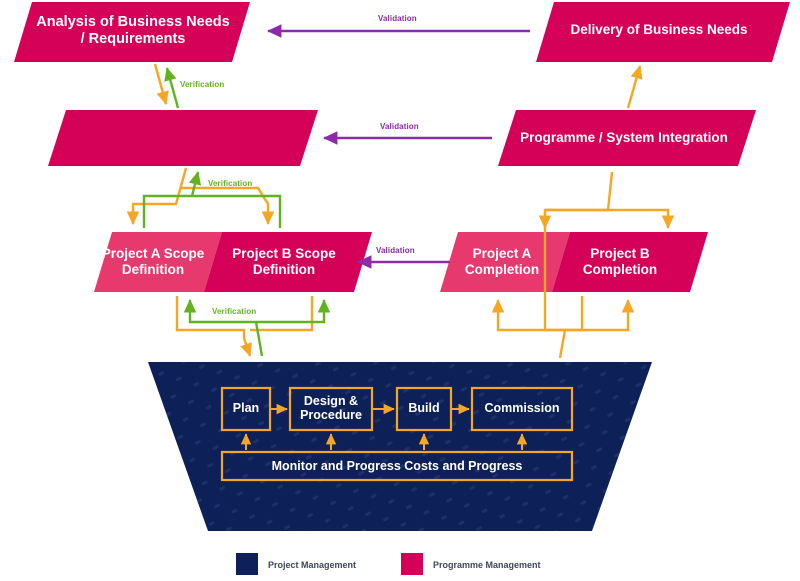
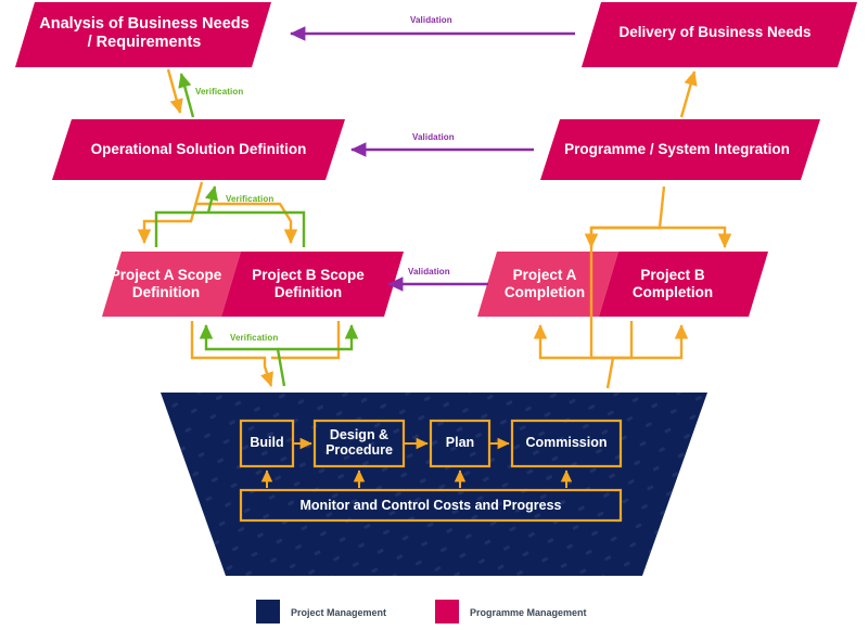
  Analysis of Business Needs
  / Requirements
+ Operational Solution Definition
  Project A Scope
  Definition
  Project B Scope
  Definition
  Delivery of Business Needs
  Programme / System Integration
  Project A
  Completion
  Project B
  Completion
  Verification
  Verification
  Verification
  Validation
  Validation
  Validation
- Plan
+ Build
  Design &
  Procedure
- Build
+ Plan
  Commission
- Monitor and Progress Costs and Progress
+ Monitor and Control Costs and Progress
  Project Management
  Programme Management
